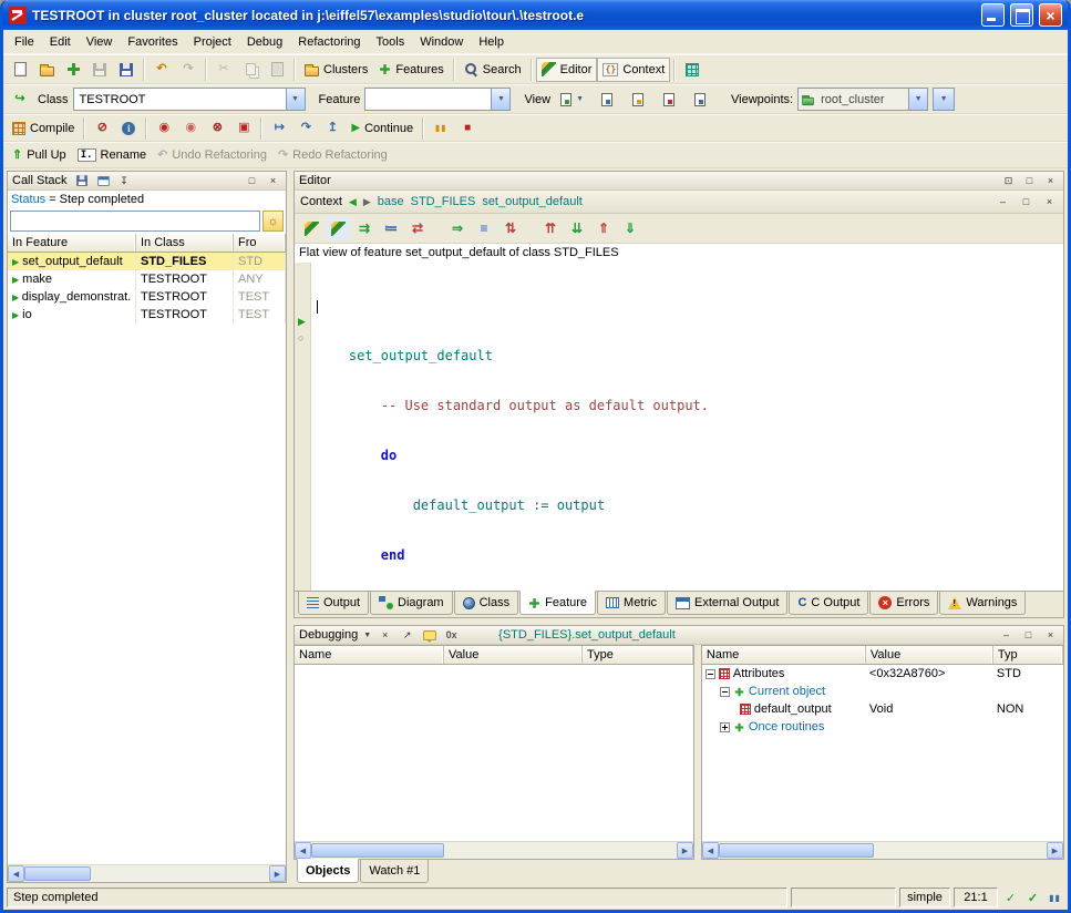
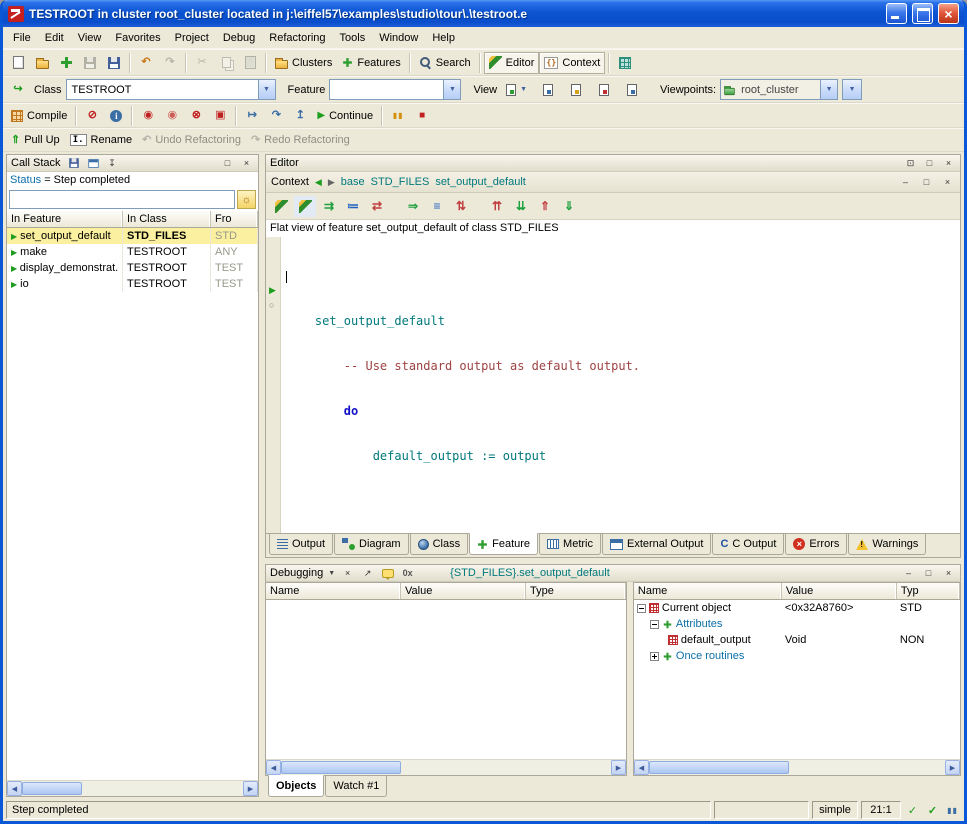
  TESTROOT in cluster root_cluster located in j:\eiffel57\examples\studio\tour\.\testroot.e
  File
  Edit
  View
  Favorites
  Project
  Debug
  Refactoring
  Tools
  Window
  Help
  ↶
  ↷
  ✂
  Clusters
  Features
  Search
  Editor
  Context
  ↪
  Class
  TESTROOT
  Feature
  View
  Viewpoints:
  root_cluster
  Compile
  ⊘
  i
  ◉
  ◉
  ⊗
  ▣
  ↦
  ↷
  ↥
  ▶
  Continue
  ▮▮
  ■
  ⇑
  Pull Up
  I.
  Rename
  ↶
  Undo Refactoring
  ↷
  Redo Refactoring
  Call Stack
  ↧
  □
  ×
  Status
  = Step completed
  ☼
  In Feature
  In Class
  Fro
  ▶
  set_output_default
  STD_FILES
  STD
  ▶
  make
  TESTROOT
  ANY
  ▶
  display_demonstrat.
  TESTROOT
  TEST
  ▶
  io
  TESTROOT
  TEST
  Editor
  ⊡
  □
  ×
  Context
  ◀
  ▶
  base
  STD_FILES
  set_output_default
  –
  □
  ×
  ⇉
  ≔
  ⇄
  ⇒
  ≡
  ⇅
  ⇈
  ⇊
  ⇑
  ⇓
  Flat view of feature set_output_default of class STD_FILES
  ▶
  ○
  set_output_default
  -- Use standard output as default output.
  do
  default_output := output
- end
  Output
  Diagram
  Class
  Feature
  Metric
  External Output
  C
  C Output
  Errors
  Warnings
  Debugging
  ×
  ↗
  0x
  {STD_FILES}.set_output_default
  –
  □
  ×
  Name
  Value
  Type
  Name
  Value
  Typ
- Attributes
+ Current object
  <0x32A8760>
  STD
- Current object
+ Attributes
  default_output
  Void
  NON
  Once routines
  Objects
  Watch #1
  Step completed
  simple
  21:1
  ✓
  ✓
  ▮▮
